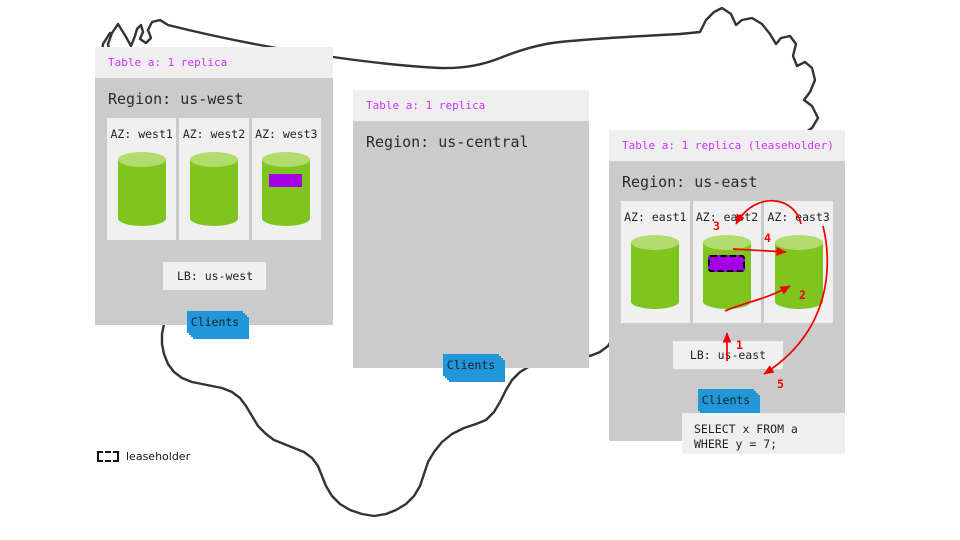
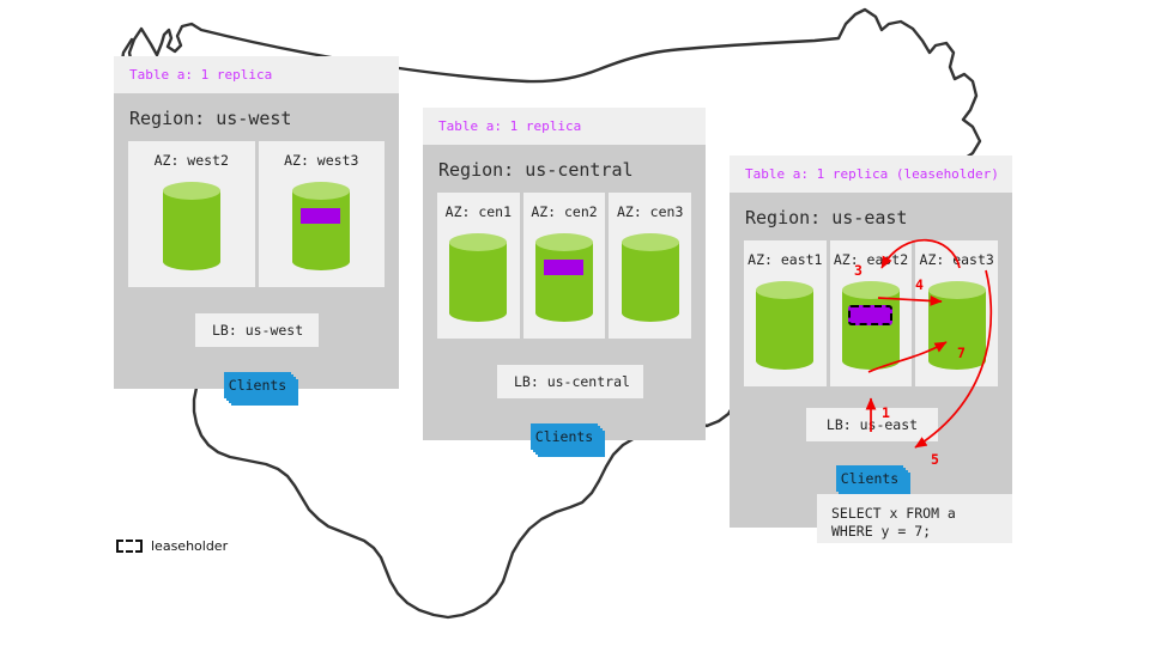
  Table a: 1 replica
  Region: us-west
- AZ: west1
  AZ: west2
  AZ: west3
  LB: us-west
  Clients
  Table a: 1 replica
  Region: us-central
+ AZ: cen1
+ AZ: cen2
+ AZ: cen3
+ LB: us-central
  Clients
  Table a: 1 replica (leaseholder)
  Region: us-east
  AZ: east1
  AZ: eat2
  AZ:ast3
  LB: us-east
  Clients
  SELECT x FROM a
  WHERE y = 7;
  leaseholder
  1
- 2
+ 7
  3
  4
  5
